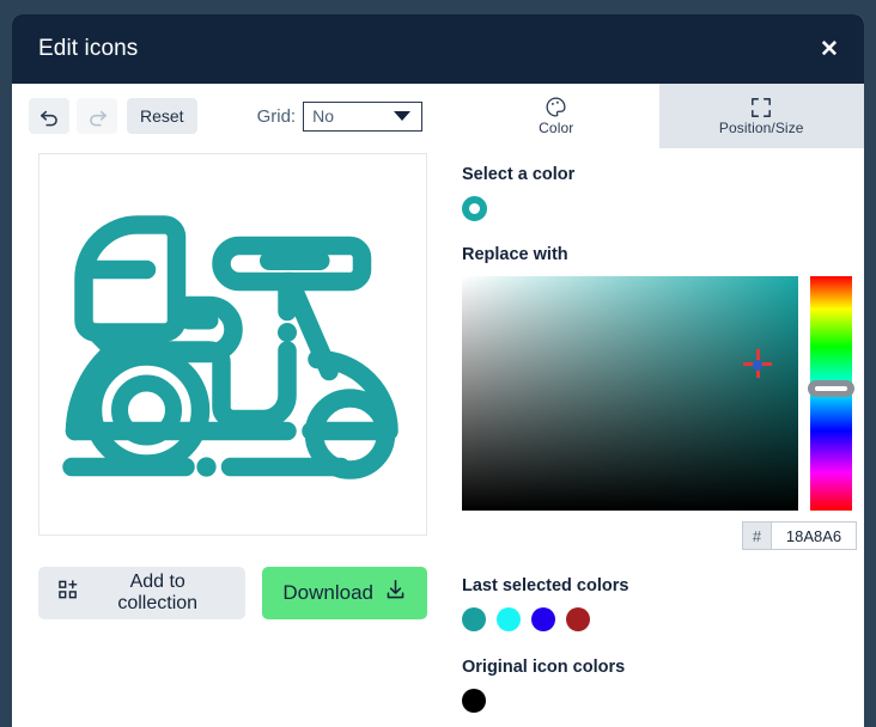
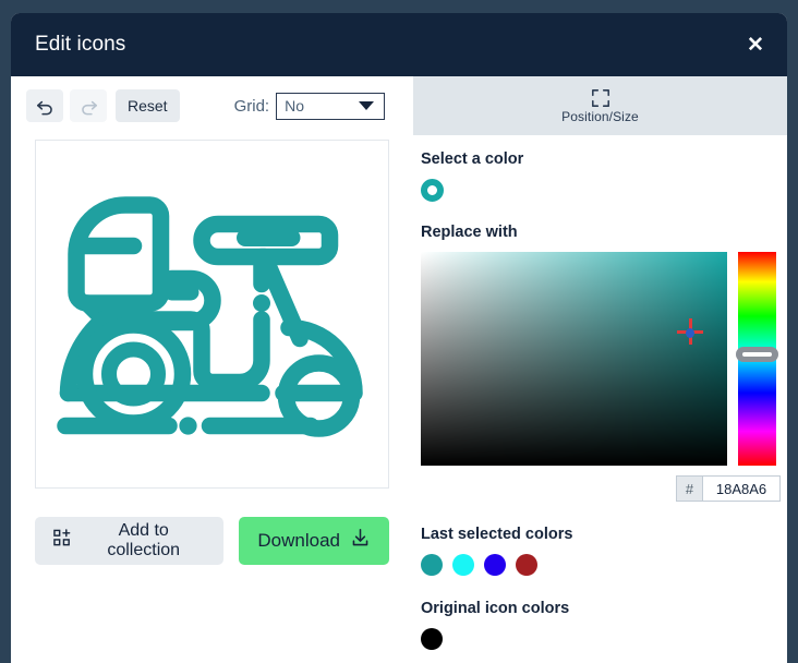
  Edit icons
  ✕
  Reset
  Grid:
  No
  Add to collection
  Download
- Color
  Position/Size
  Select a color
  Replace with
  #
  18A8A6
  Last selected colors
  Original icon colors
